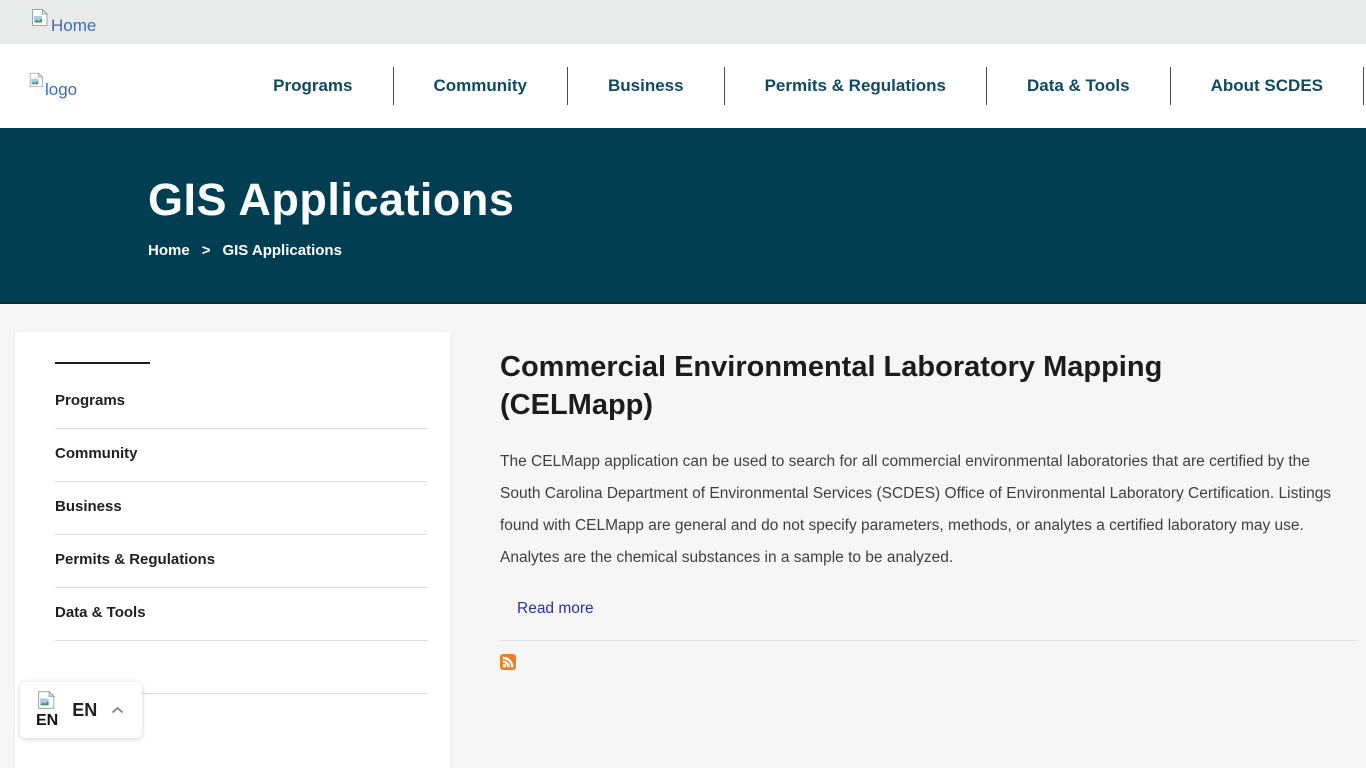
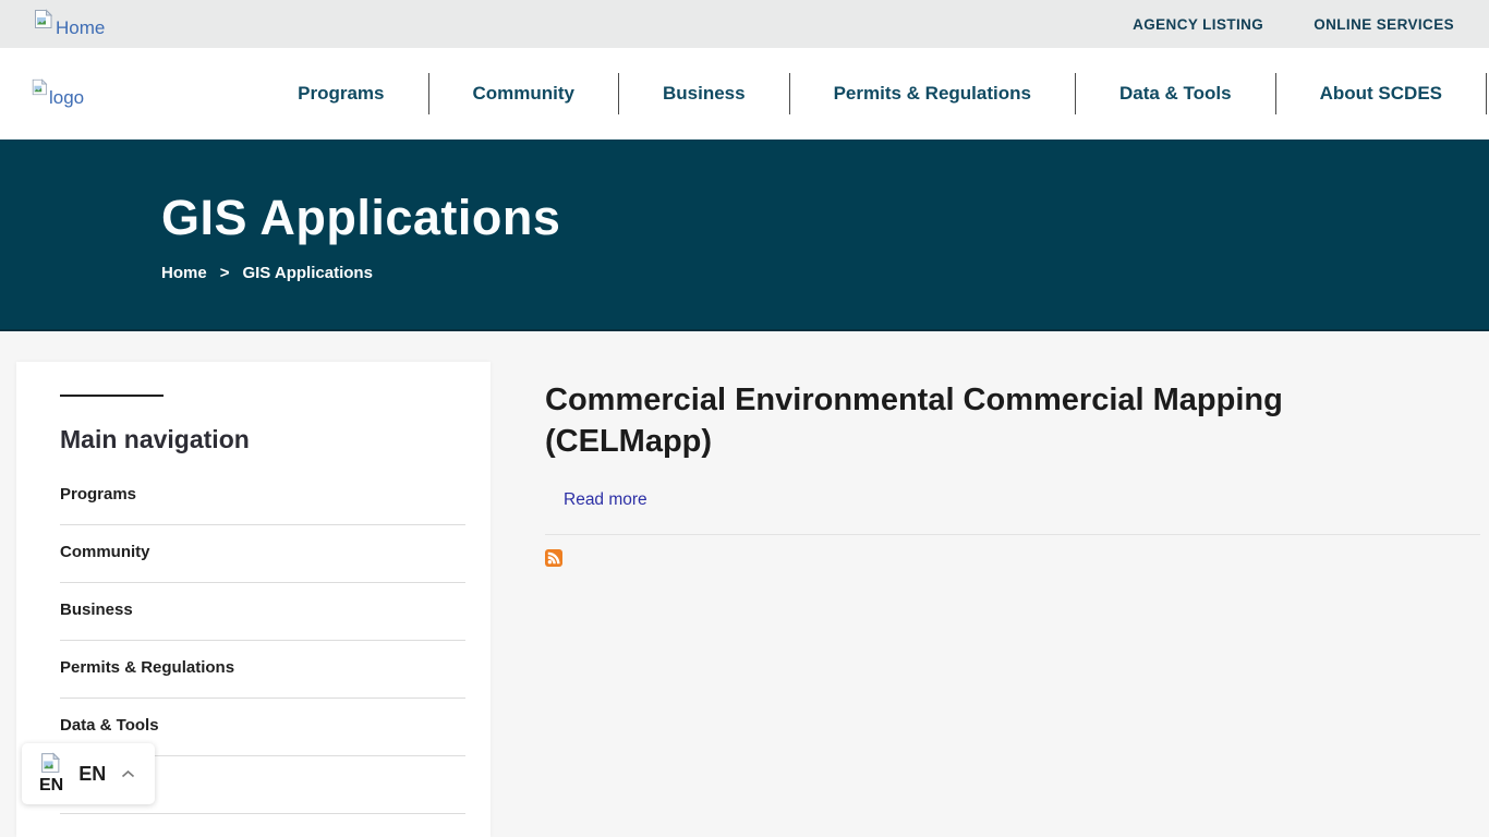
  Home
+ AGENCY LISTING
+ ONLINE SERVICES
  logo
  Programs
  Community
  Business
  Permits & Regulations
  Data & Tools
  About SCDES
  GIS Applications
  Home
  >
  GIS Applications
+ Main navigation
  Programs
  Community
  Business
  Permits & Regulations
  Data & Tools
- Commercial Environmental Laboratory Mapping (CELMapp)
+ Commercial Environmental Commercial Mapping (CELMapp)
- The CELMapp application can be used to search for all commercial environmental laboratories that are certified by the South Carolina Department of Environmental Services (SCDES) Office of Environmental Laboratory Certification. Listings found with CELMapp are general and do not specify parameters, methods, or analytes a certified laboratory may use. Analytes are the chemical substances in a sample to be analyzed.
  Read more
  EN
  EN
